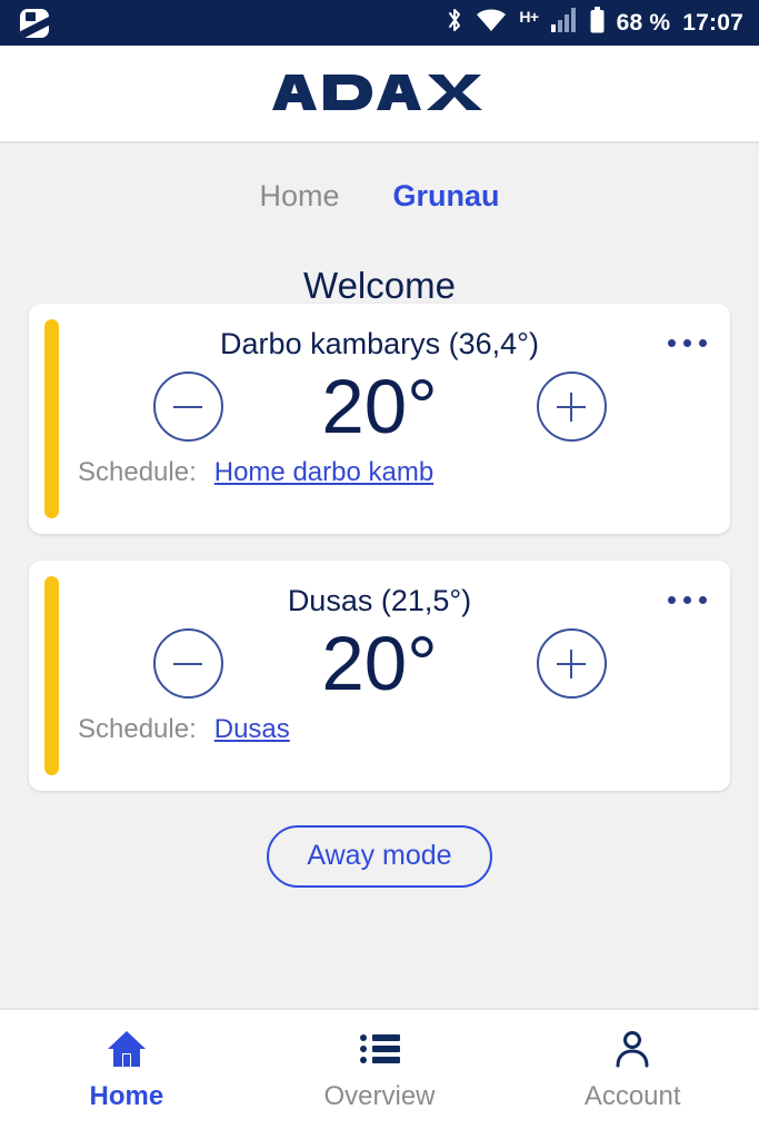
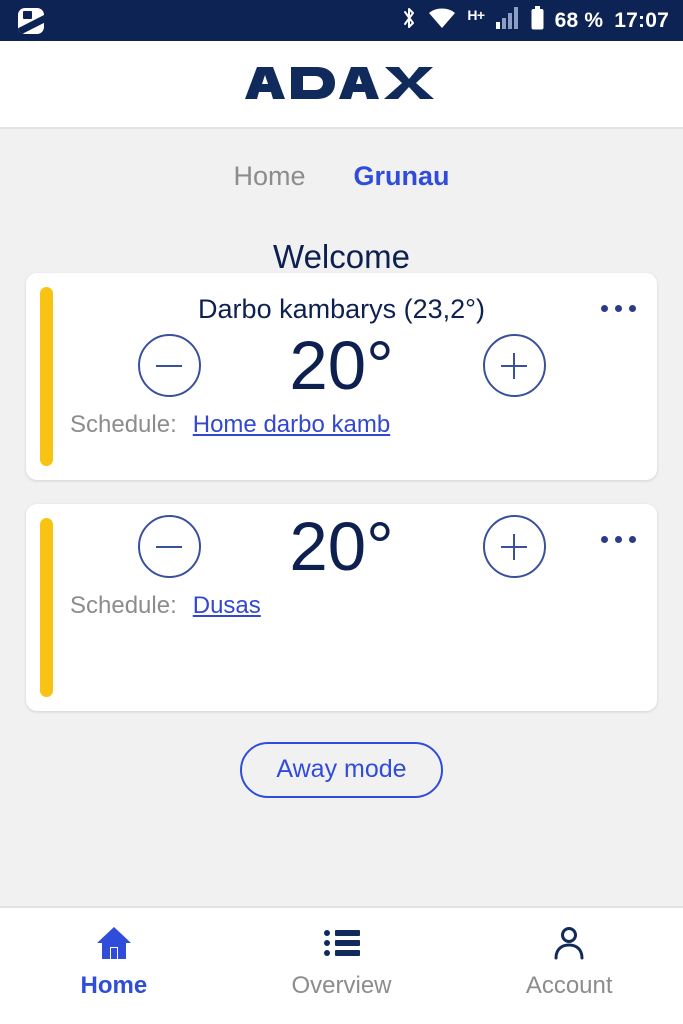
  H+
  68 %
  17:07
  Home
  Grunau
  Welcome
- Darbo kambarys (36,4°)
+ Darbo kambarys (23,2°)
  20°
  Schedule:
  Home darbo kamb
- Dusas (21,5°)
  20°
  Schedule:
  Dusas
  Away mode
  Home
  Overview
  Account
